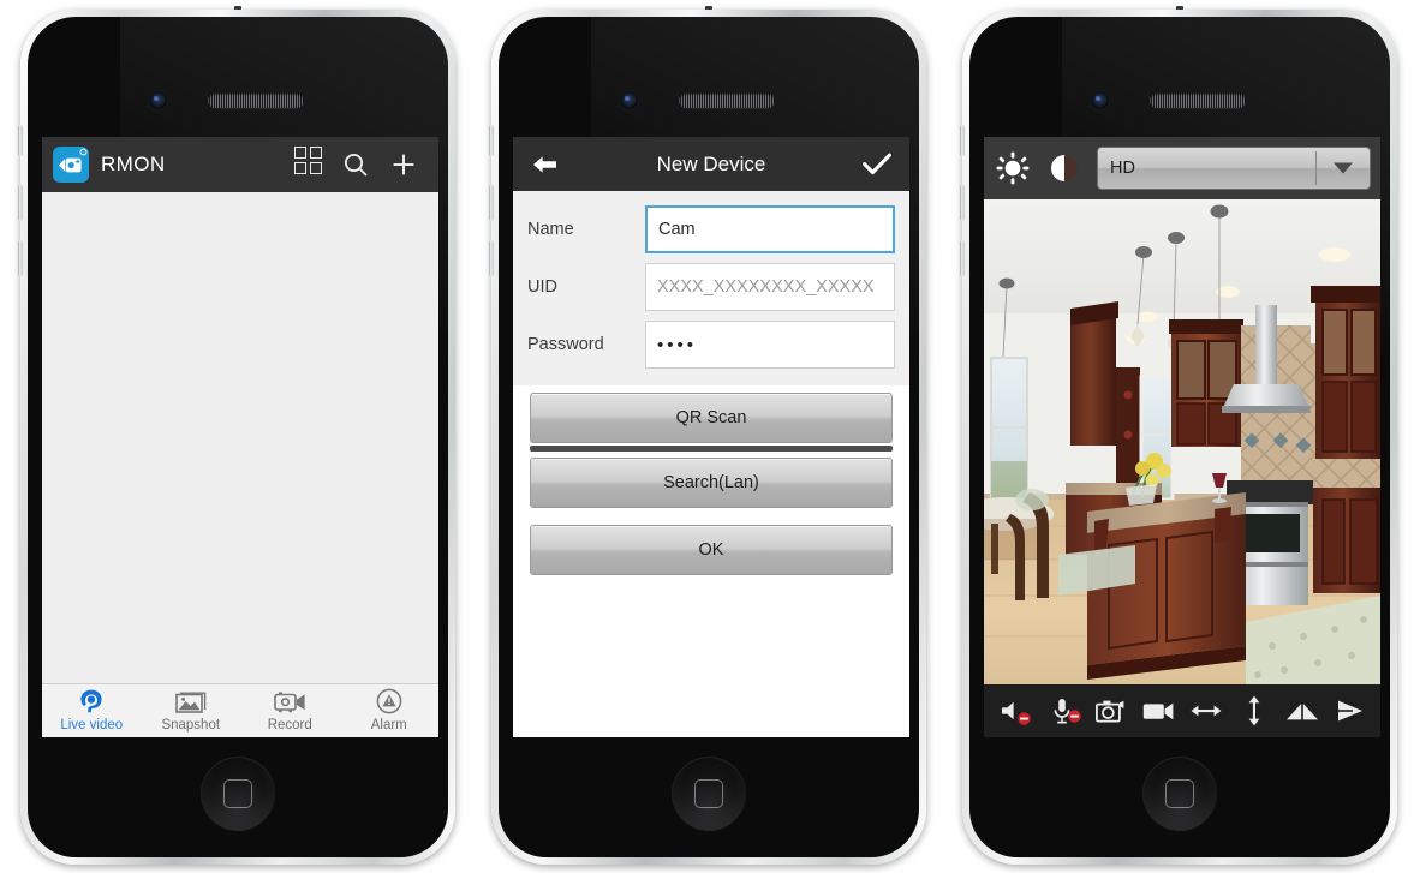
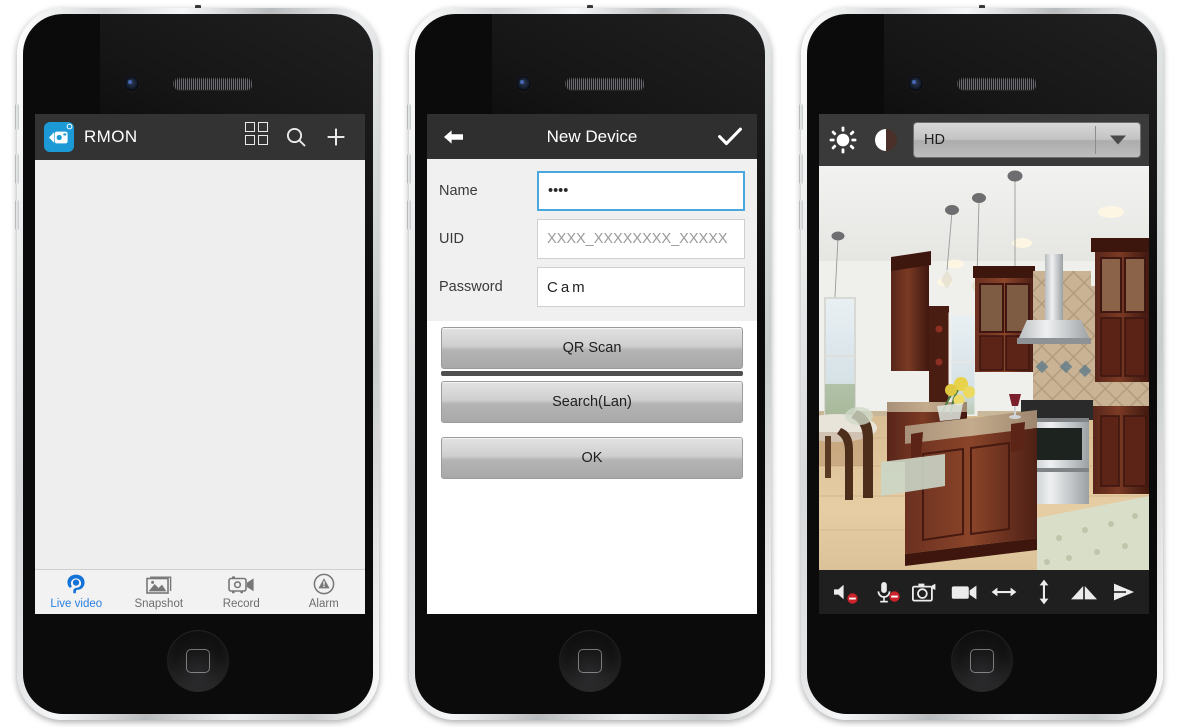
  RMON
  Live video
  Snapshot
  Record
  Alarm
  New Device
  Name
- Cam
+ ••••
  UID
  XXXX_XXXXXXXX_XXXXX
  Password
- ••••
+ Cam
  QR Scan
  Search(Lan)
  OK
  HD
